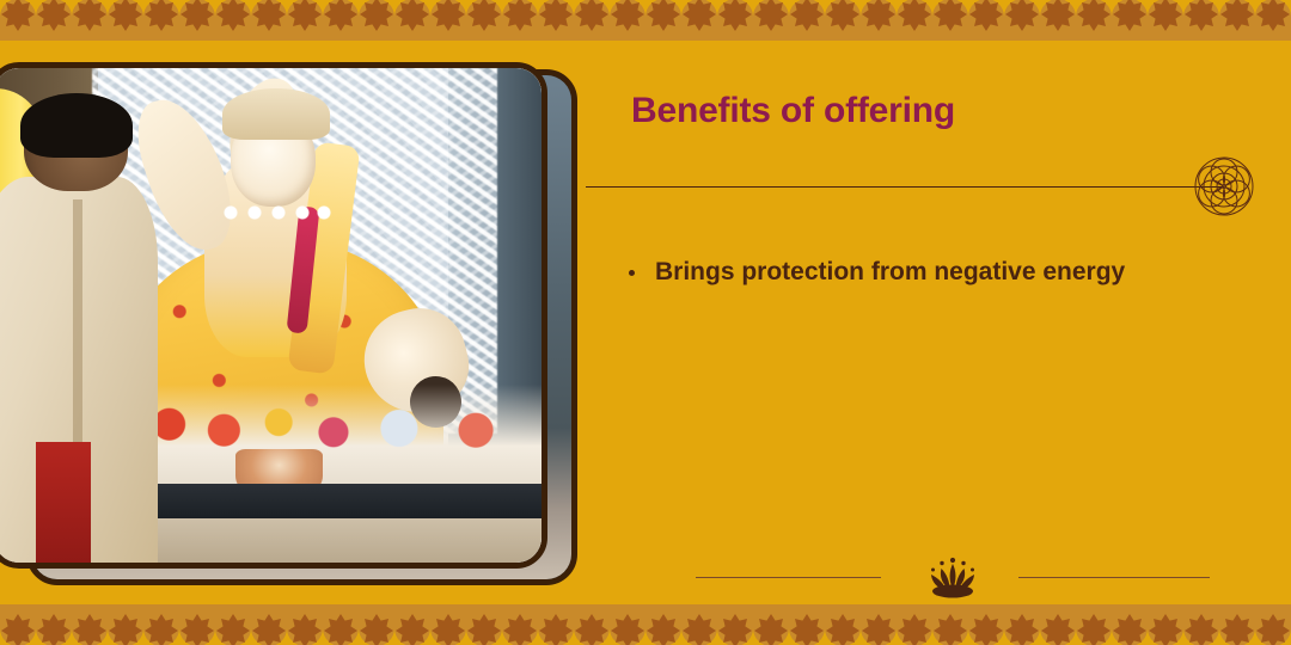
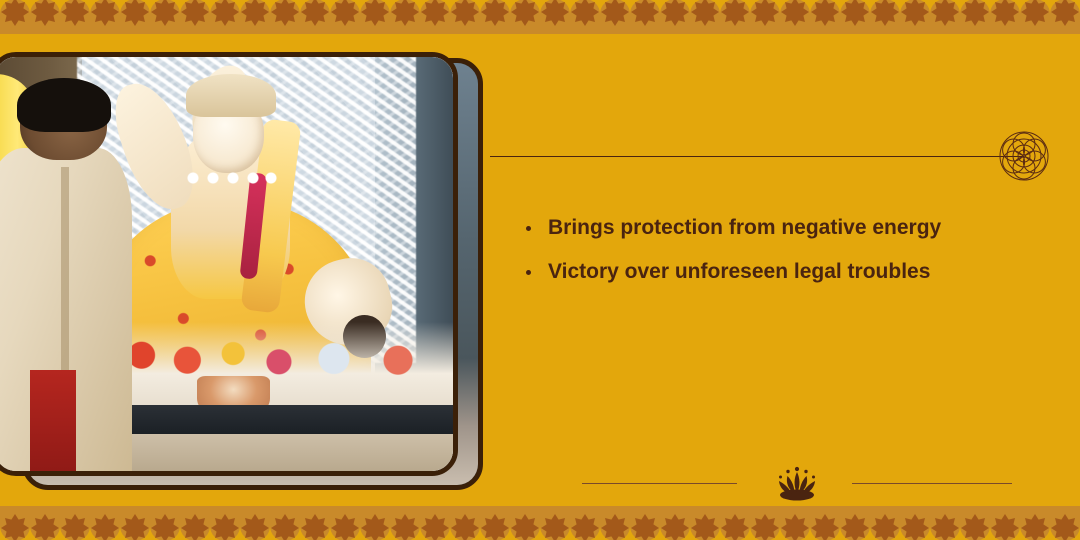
- Benefits of offering
  Brings protection from negative energy
+ Victory over unforeseen legal troubles
